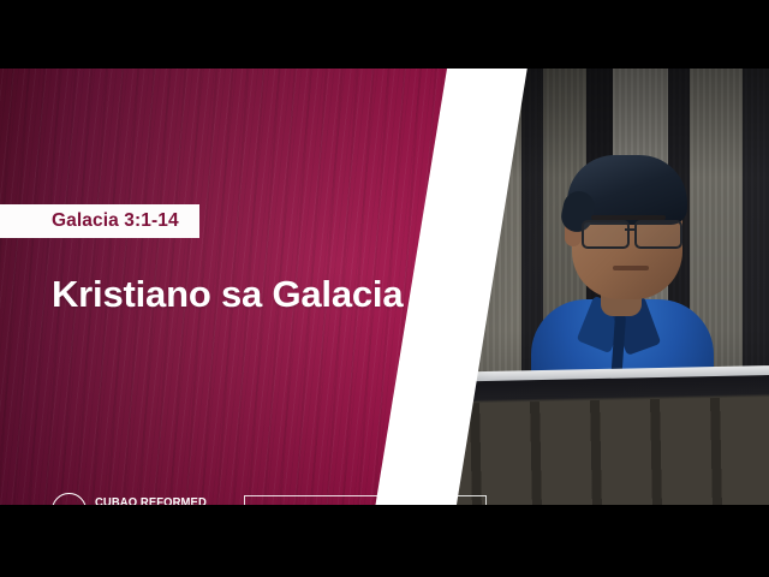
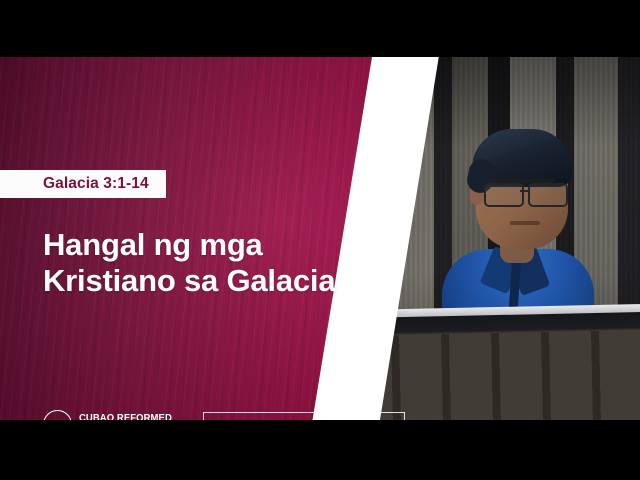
  Galacia 3:1-14
+ Hangal ng mga
  Kristiano sa Galacia
  CUBAO REFORMED
